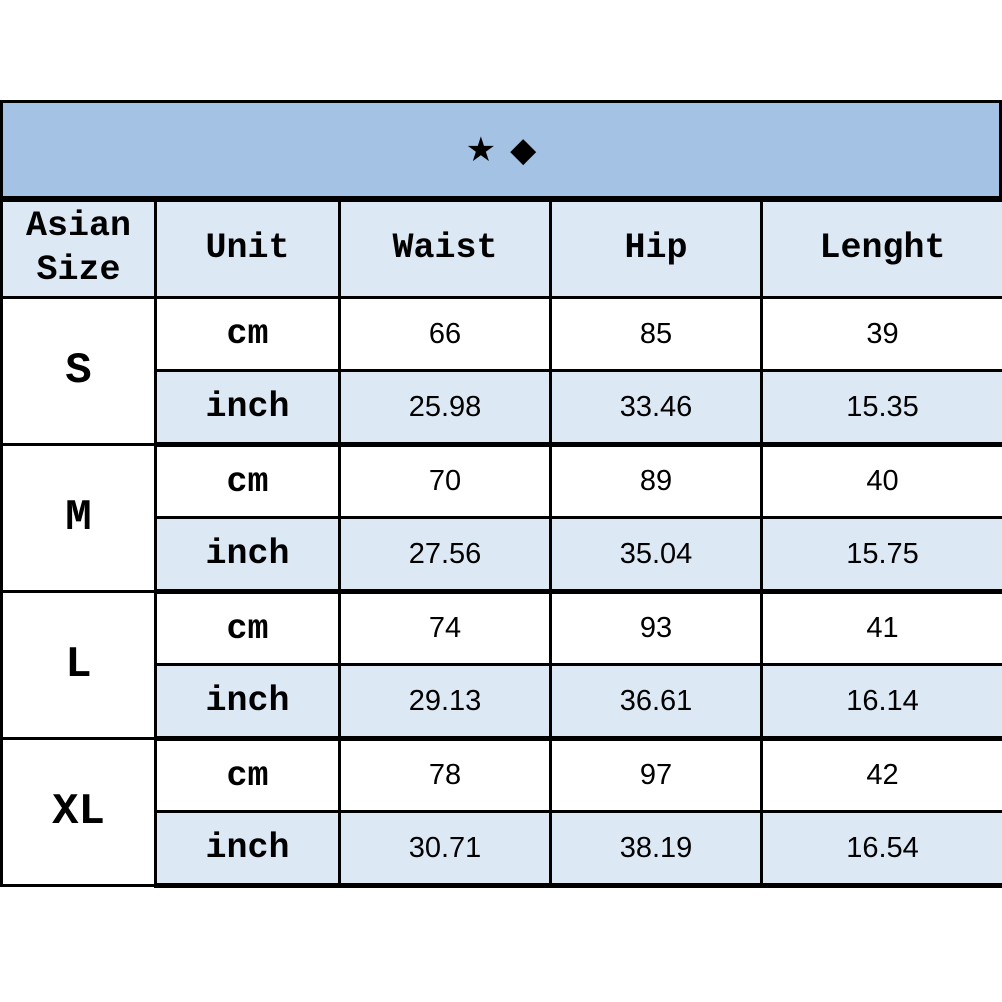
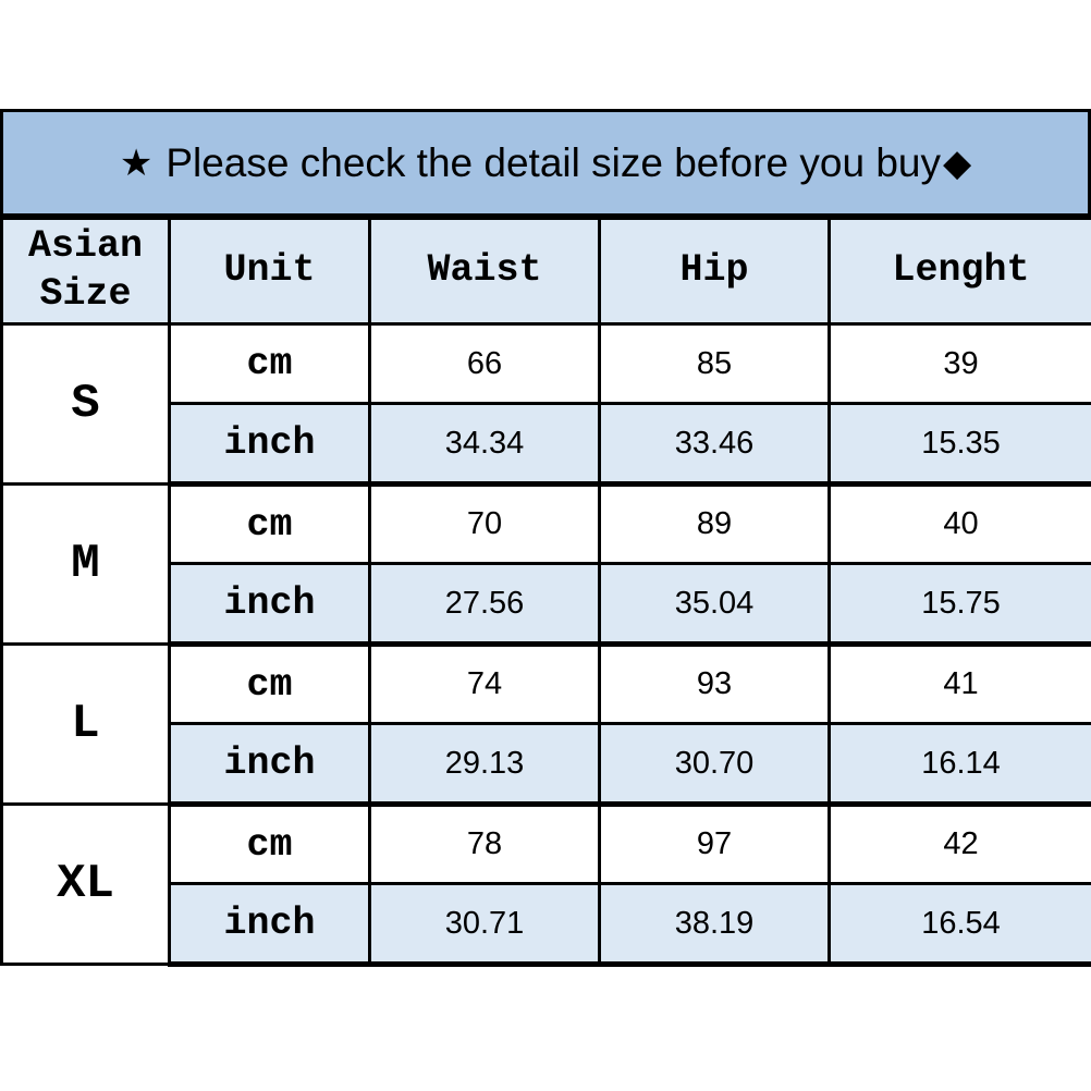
  ★
+ Please check the detail size before you buy
  ◆
  Asian Size	Unit	Waist	Hip	Lenght
  S	cm	66	85	39
- inch	25.98	33.46	15.35
+ inch	34.34	33.46	15.35
  M	cm	70	89	40
  inch	27.56	35.04	15.75
  L	cm	74	93	41
- inch	29.13	36.61	16.14
+ inch	29.13	30.70	16.14
  XL	cm	78	97	42
  inch	30.71	38.19	16.54
